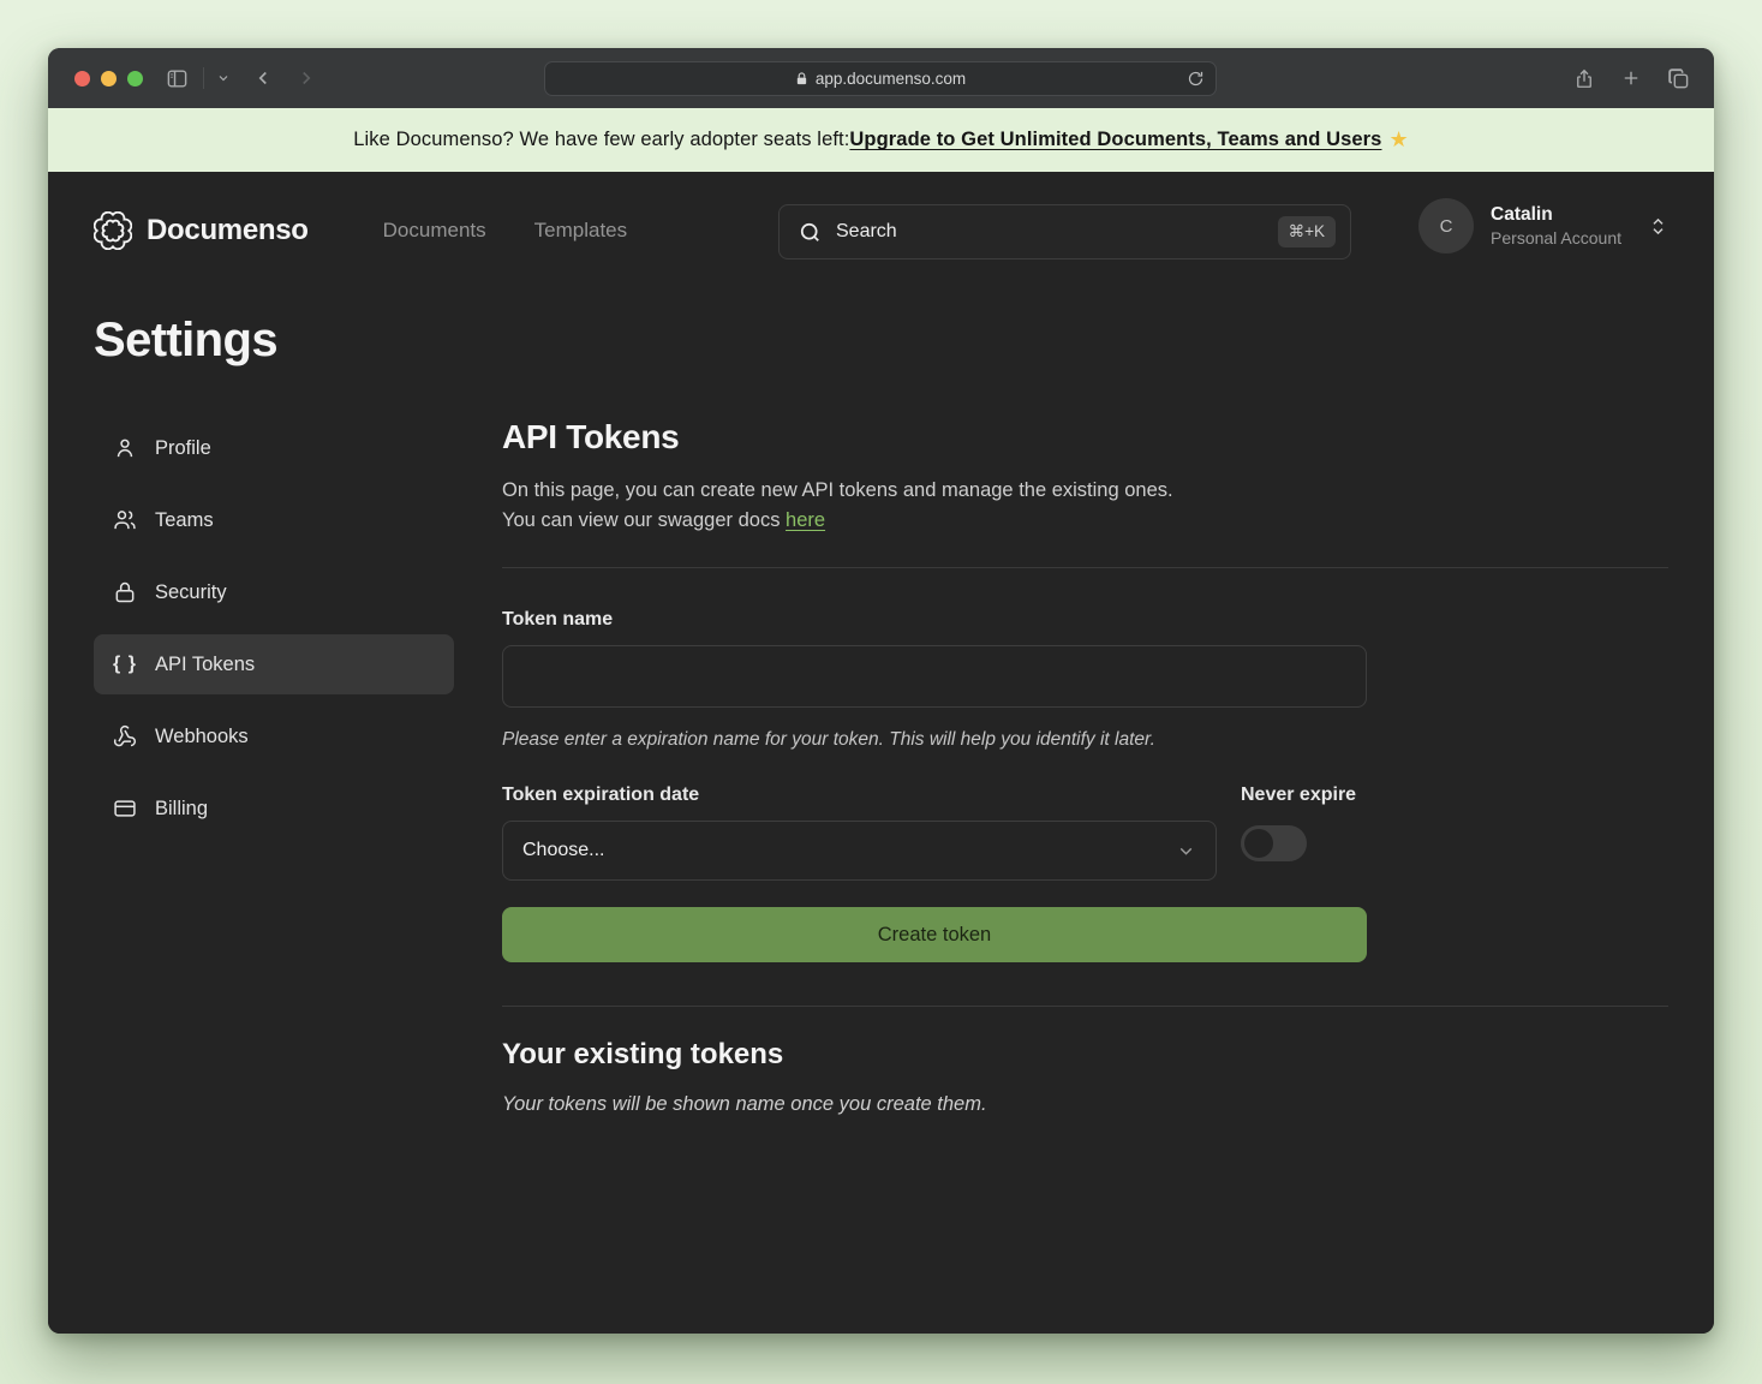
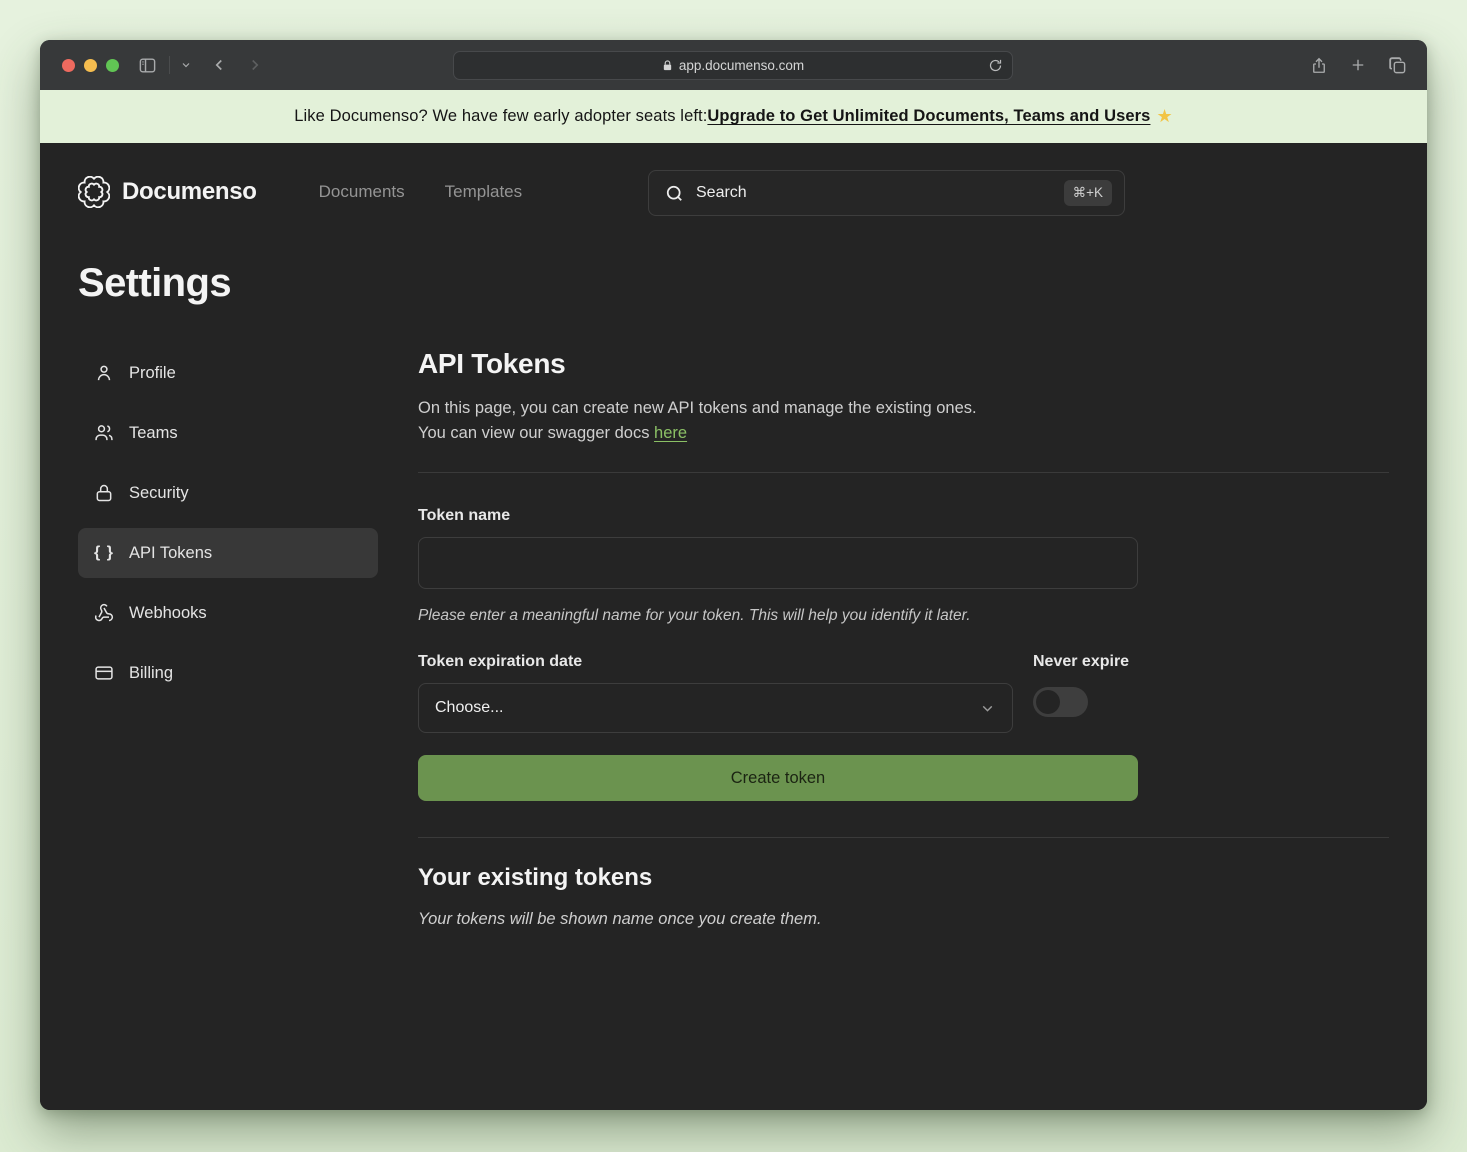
  app.documenso.com
  Like Documenso? We have few early adopter seats left:
  Upgrade to Get Unlimited Documents, Teams and Users
  ★
  Documenso
  Documents
  Templates
  Search
  ⌘+K
- C
- Catalin
- Personal Account
  Settings
  Profile
  Teams
  Security
  { }
  API Tokens
  Webhooks
  Billing
  API Tokens
  On this page, you can create new API tokens and manage the existing ones.
  You can view our swagger docs here
  Token name
- Please enter a expiration name for your token. This will help you identify it later.
+ Please enter a meaningful name for your token. This will help you identify it later.
  Token expiration date
  Choose...
  Never expire
  Create token
  Your existing tokens
  Your tokens will be shown name once you create them.
